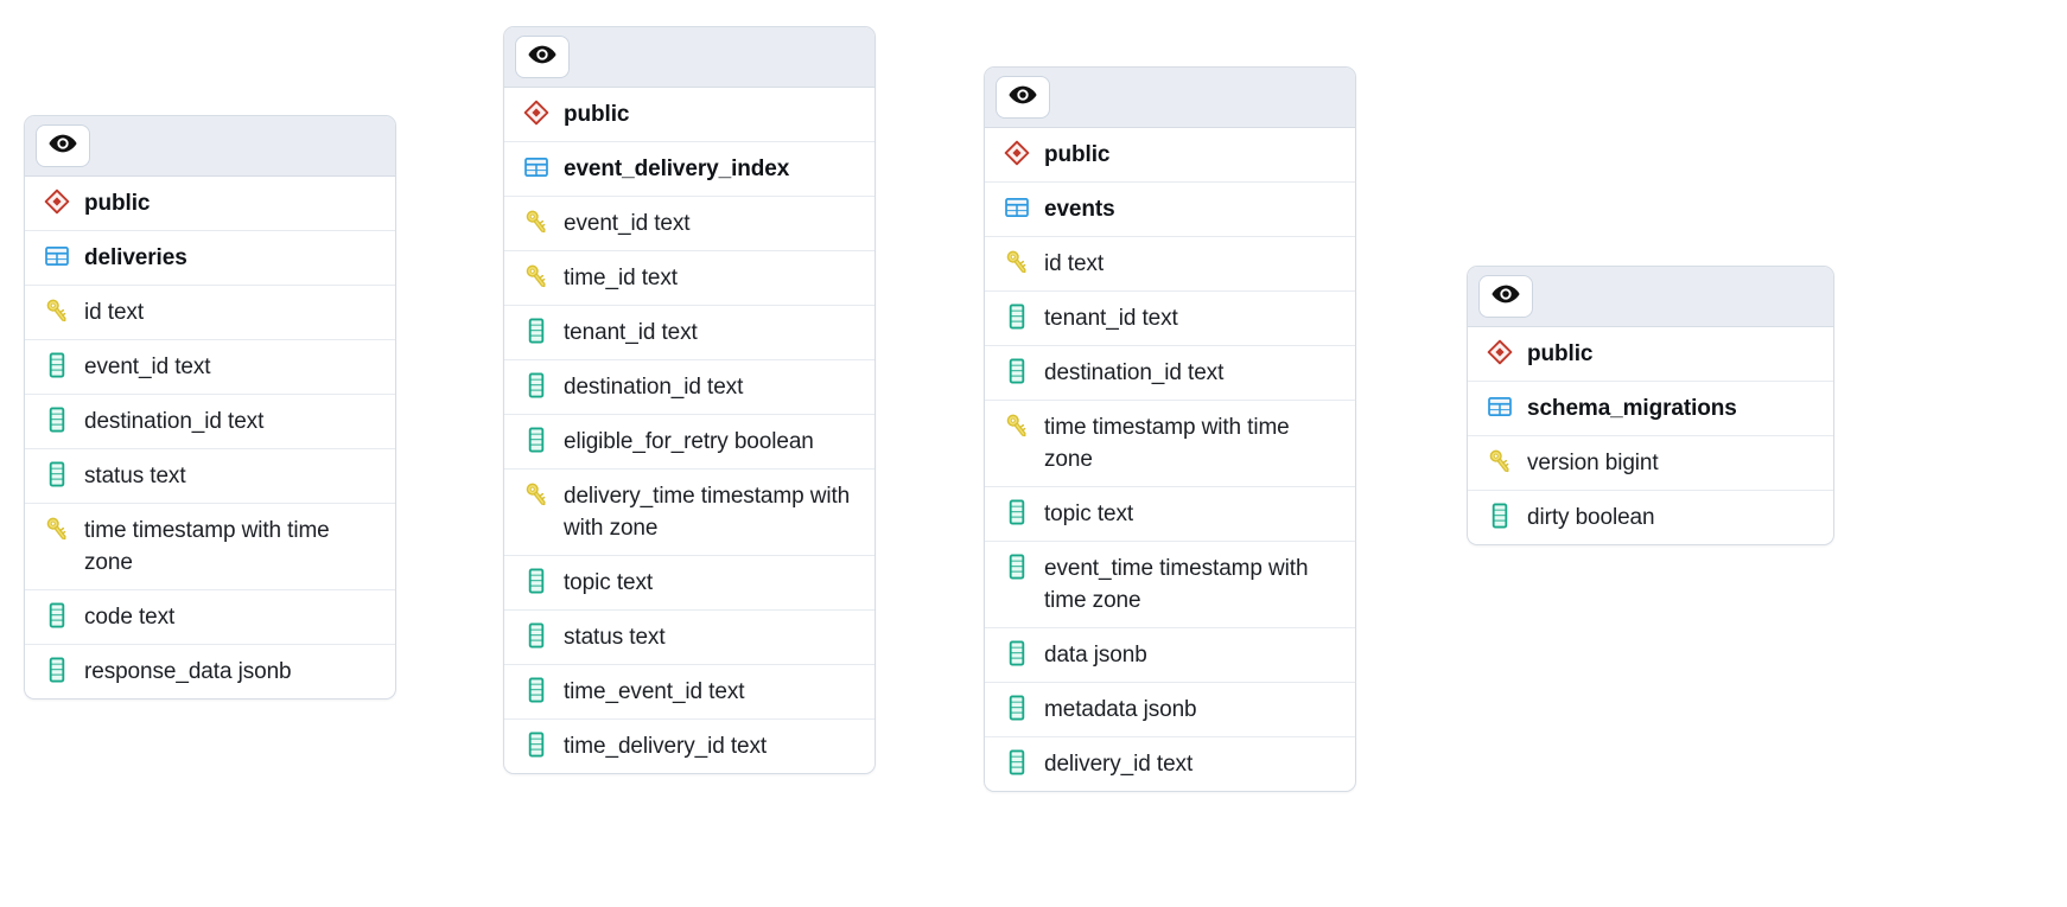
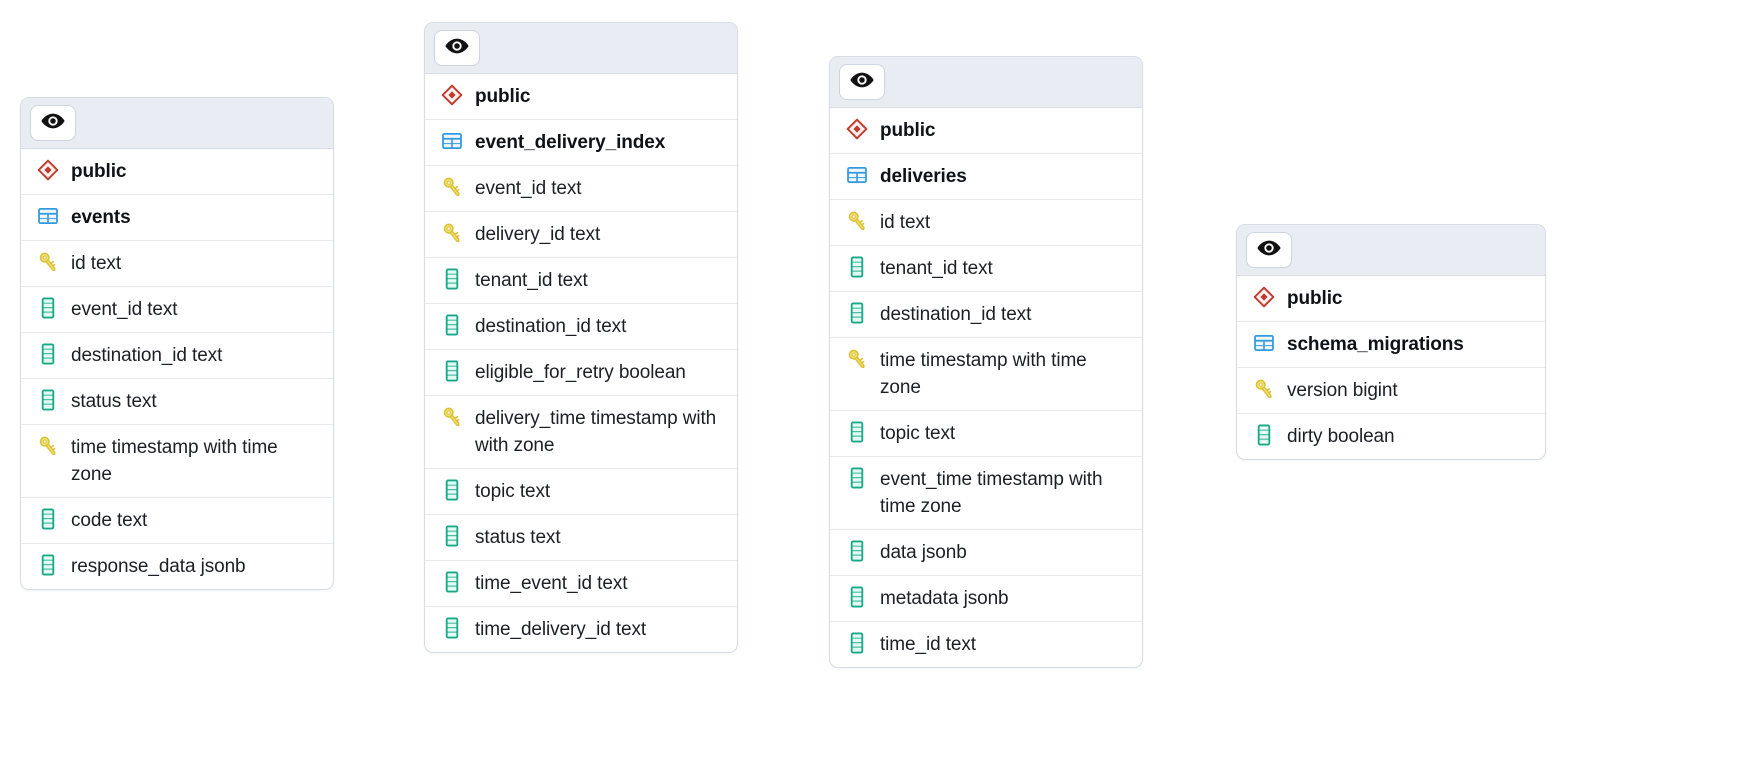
  public
- deliveries
+ events
  id text
  event_id text
  destination_id text
  status text
  time timestamp with time zone
  code text
  response_data jsonb
  public
  event_delivery_index
  event_id text
- time_id text
+ delivery_id text
  tenant_id text
  destination_id text
  eligible_for_retry boolean
  delivery_time timestamp with with zone
  topic text
  status text
  time_event_id text
  time_delivery_id text
  public
- events
+ deliveries
  id text
  tenant_id text
  destination_id text
  time timestamp with time zone
  topic text
  event_time timestamp with time zone
  data jsonb
  metadata jsonb
- delivery_id text
+ time_id text
  public
  schema_migrations
  version bigint
  dirty boolean
